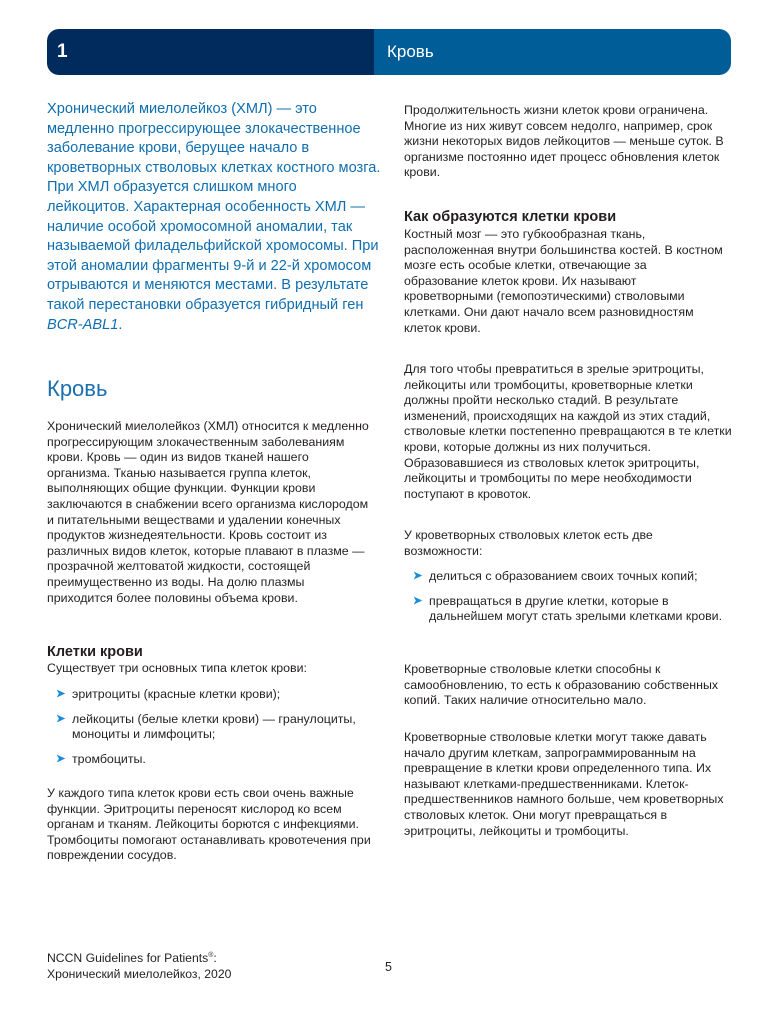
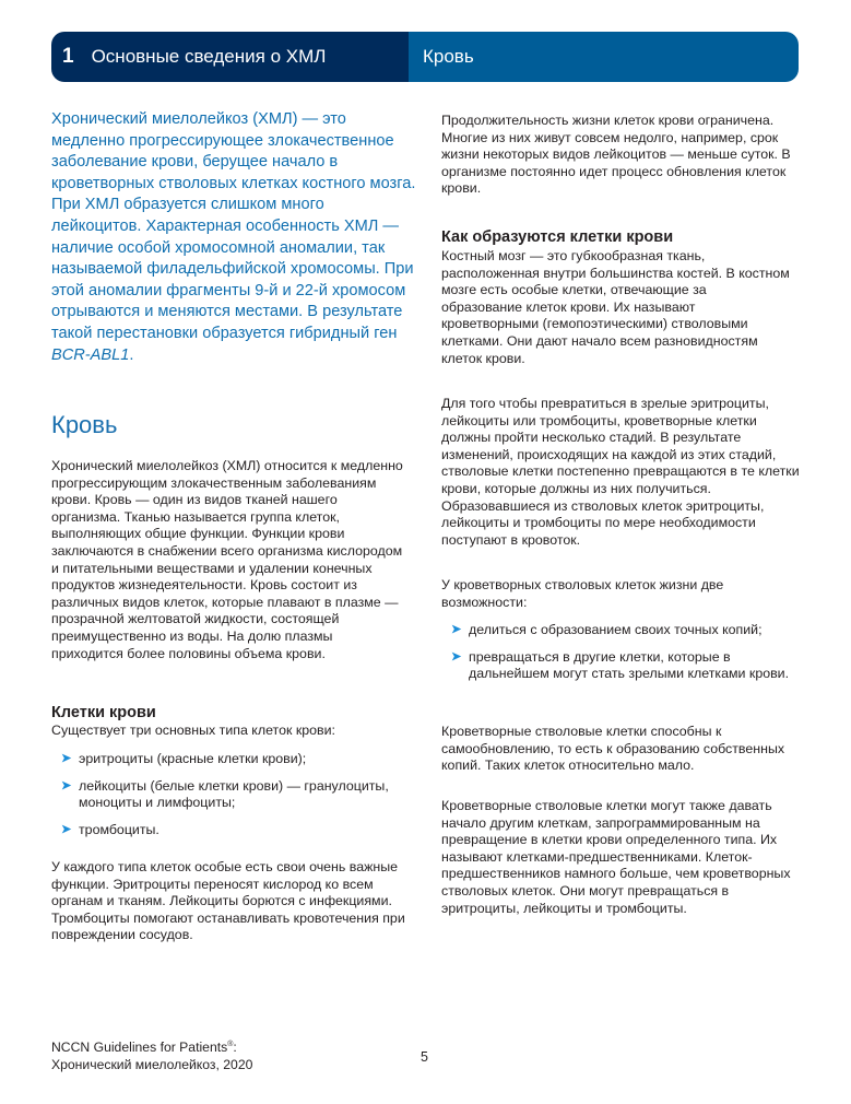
  1
+ Основные сведения о ХМЛ
  Кровь
  Хронический миелолейкоз (ХМЛ) — это медленно прогрессирующее злокачественное заболевание крови, берущее начало в кроветворных стволовых клетках костного мозга. При ХМЛ образуется слишком много лейкоцитов. Характерная особенность ХМЛ — наличие особой хромосомной аномалии, так называемой филадельфийской хромосомы. При этой аномалии фрагменты 9-й и 22-й хромосом отрываются и меняются местами. В результате такой перестановки образуется гибридный ген BCR-ABL1.
  Кровь
  Хронический миелолейкоз (ХМЛ) относится к медленно прогрессирующим злокачественным заболеваниям крови. Кровь — один из видов тканей нашего организма. Тканью называется группа клеток, выполняющих общие функции. Функции крови заключаются в снабжении всего организма кислородом и питательными веществами и удалении конечных продуктов жизнедеятельности. Кровь состоит из различных видов клеток, которые плавают в плазме — прозрачной желтоватой жидкости, состоящей преимущественно из воды. На долю плазмы приходится более половины объема крови.
  Клетки крови
  Существует три основных типа клеток крови:
  ➤
  эритроциты (красные клетки крови);
  ➤
  лейкоциты (белые клетки крови) — гранулоциты, моноциты и лимфоциты;
  ➤
  тромбоциты.
- У каждого типа клеток крови есть свои очень важные функции. Эритроциты переносят кислород ко всем органам и тканям. Лейкоциты борются с инфекциями. Тромбоциты помогают останавливать кровотечения при повреждении сосудов.
+ У каждого типа клеток особые есть свои очень важные функции. Эритроциты переносят кислород ко всем органам и тканям. Лейкоциты борются с инфекциями. Тромбоциты помогают останавливать кровотечения при повреждении сосудов.
  Продолжительность жизни клеток крови ограничена. Многие из них живут совсем недолго, например, срок жизни некоторых видов лейкоцитов — меньше суток. В организме постоянно идет процесс обновления клеток крови.
  Как образуются клетки крови
  Костный мозг — это губкообразная ткань, расположенная внутри большинства костей. В костном мозге есть особые клетки, отвечающие за образование клеток крови. Их называют кроветворными (гемопоэтическими) стволовыми клетками. Они дают начало всем разновидностям клеток крови.
  Для того чтобы превратиться в зрелые эритроциты, лейкоциты или тромбоциты, кроветворные клетки должны пройти несколько стадий. В результате изменений, происходящих на каждой из этих стадий, стволовые клетки постепенно превращаются в те клетки крови, которые должны из них получиться. Образовавшиеся из стволовых клеток эритроциты, лейкоциты и тромбоциты по мере необходимости поступают в кровоток.
- У кроветворных стволовых клеток есть две возможности:
+ У кроветворных стволовых клеток жизни две возможности:
  ➤
  делиться с образованием своих точных копий;
  ➤
  превращаться в другие клетки, которые в дальнейшем могут стать зрелыми клетками крови.
- Кроветворные стволовые клетки способны к самообновлению, то есть к образованию собственных копий. Таких наличие относительно мало.
+ Кроветворные стволовые клетки способны к самообновлению, то есть к образованию собственных копий. Таких клеток относительно мало.
  Кроветворные стволовые клетки могут также давать начало другим клеткам, запрограммированным на превращение в клетки крови определенного типа. Их называют клетками-предшественниками. Клеток-предшественников намного больше, чем кроветворных стволовых клеток. Они могут превращаться в эритроциты, лейкоциты и тромбоциты.
  NCCN Guidelines for Patients :
  Хронический миелолейкоз, 2020
  5
